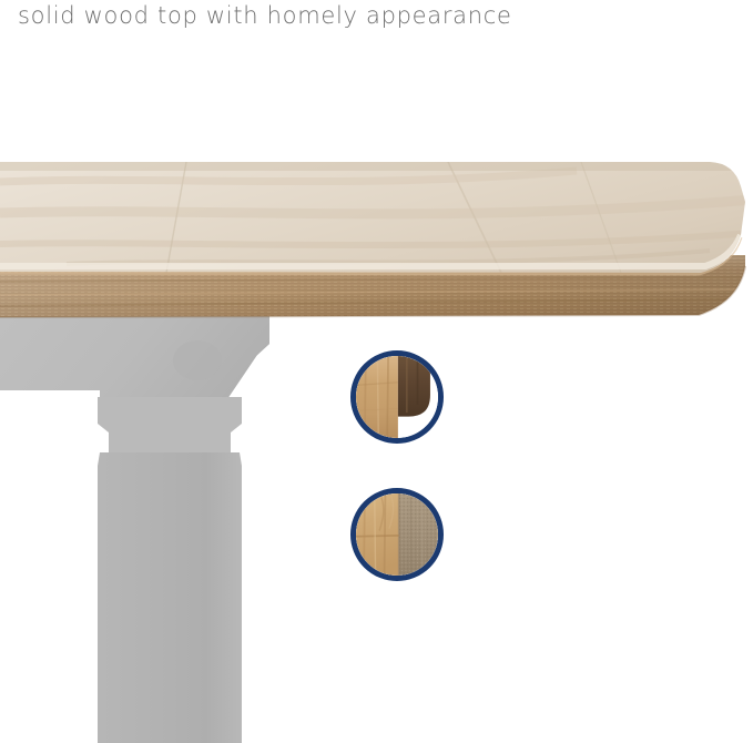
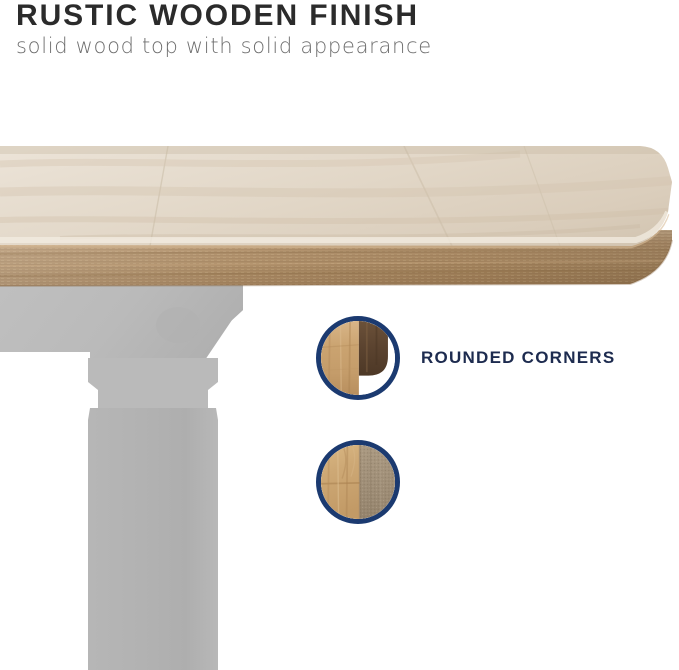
+ RUSTIC WOODEN FINISH
- solid wood top with homely appearance
+ solid wood top with solid appearance
+ ROUNDED CORNERS
